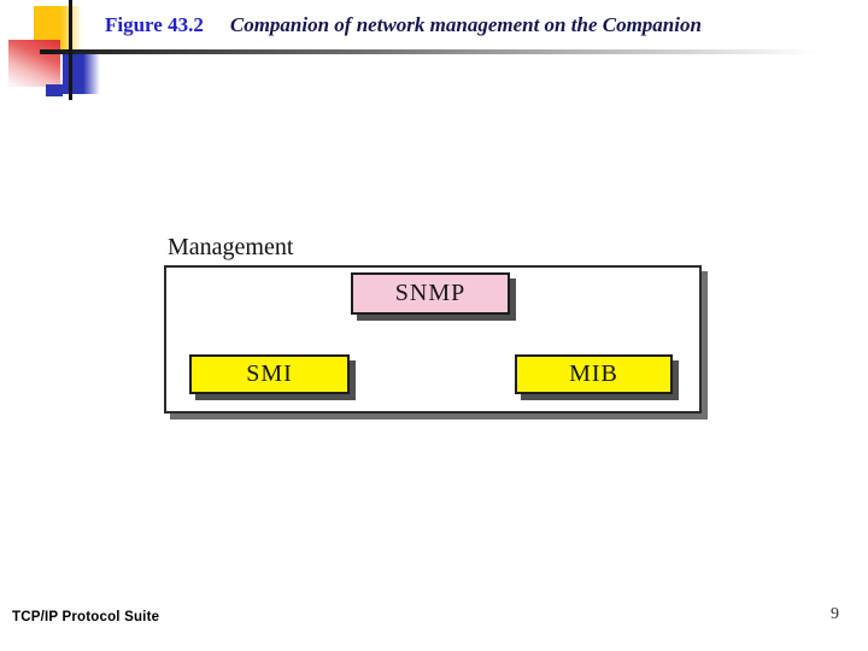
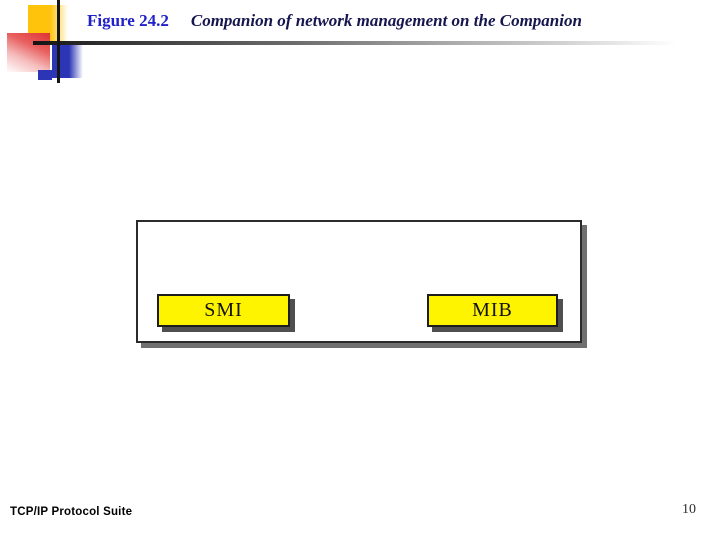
- Figure 43.2
+ Figure 24.2
  Companion of network management on the Companion
- Management
- SNMP
  SMI
  MIB
  TCP/IP Protocol Suite
- 9
+ 10
